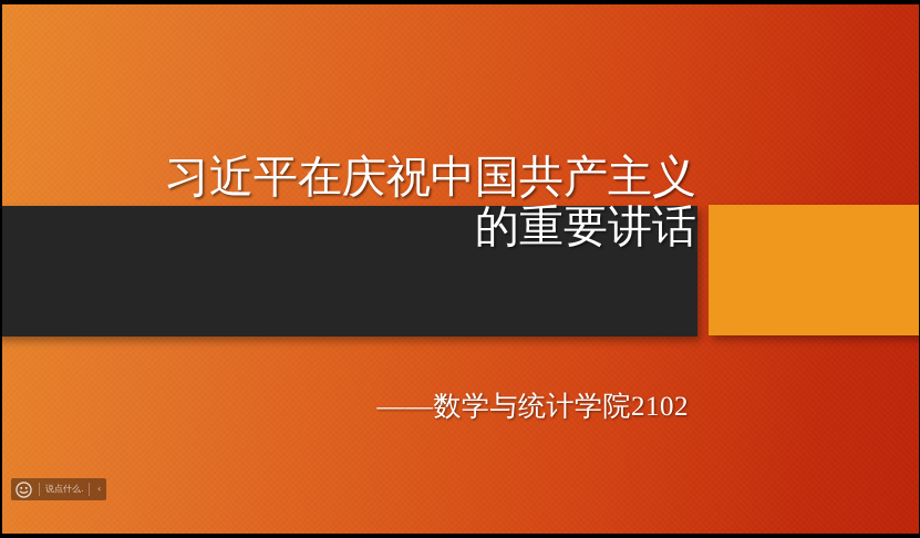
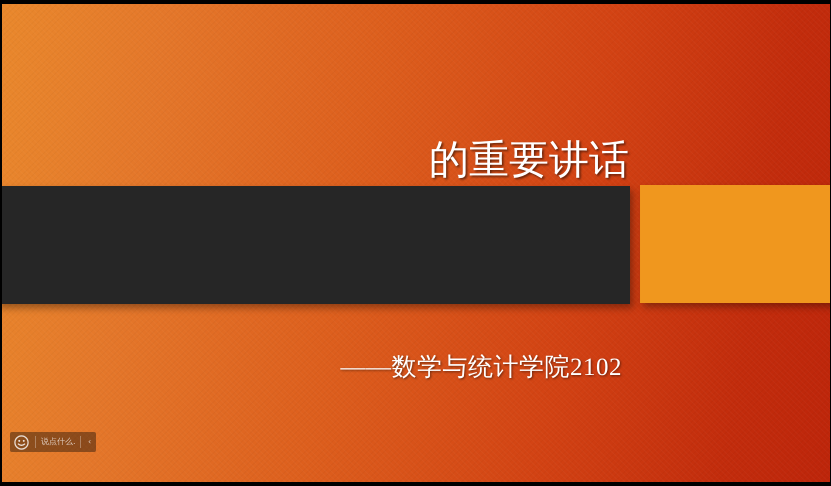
- 习近平在庆祝中国共产主义
  的重要讲话
  ——数学与统计学院2102
  说点什么.
  ‹
